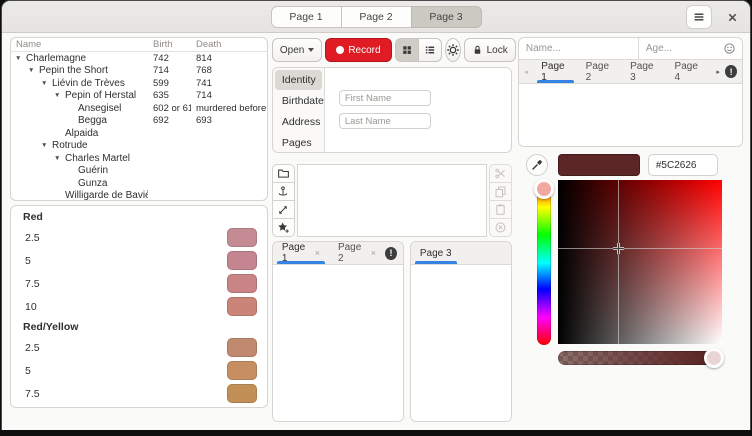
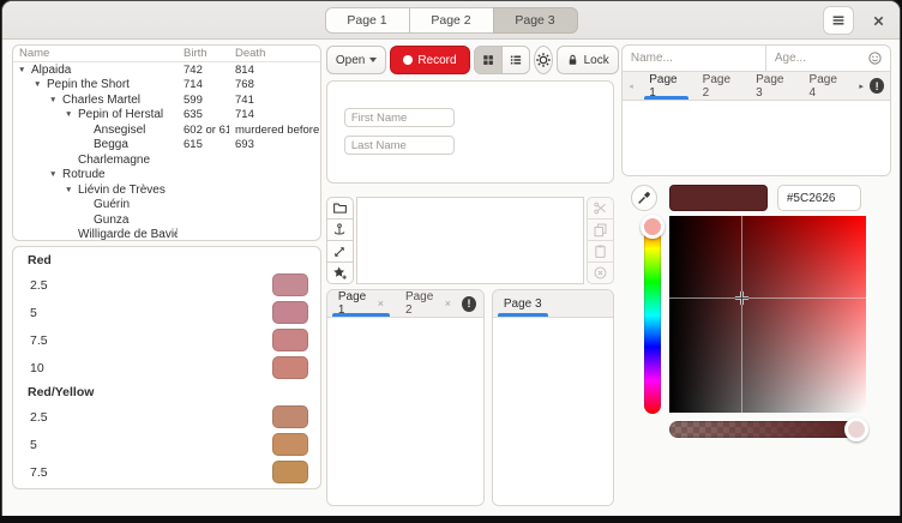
  Page 1
  Page 2
  Page 3
  Name
  Birth
  Death
- Charlemagne
+ Alpaida
  742
  814
  Pepin the Short
  714
  768
- Liévin de Trèves
+ Charles Martel
  599
  741
  Pepin of Herstal
  635
  714
  Ansegisel
  602 or 61
  murdered before
  Begga
- 692
+ 615
  693
- Alpaida
+ Charlemagne
  Rotrude
- Charles Martel
+ Liévin de Trèves
  Guérin
  Gunza
  Willigarde de Baviè
  Red
  2.5
  5
  7.5
  10
  Red/Yellow
  2.5
  5
  7.5
  Open
  Record
  Lock
- Identity
- Birthdate
- Address
- Pages
  First Name
  Last Name
  Page 1
  ×
  Page 2
  ×
  !
  Page 3
  Name...
  Age...
  Page 1
  Page 2
  Page 3
  Page 4
  !
  #5C2626
